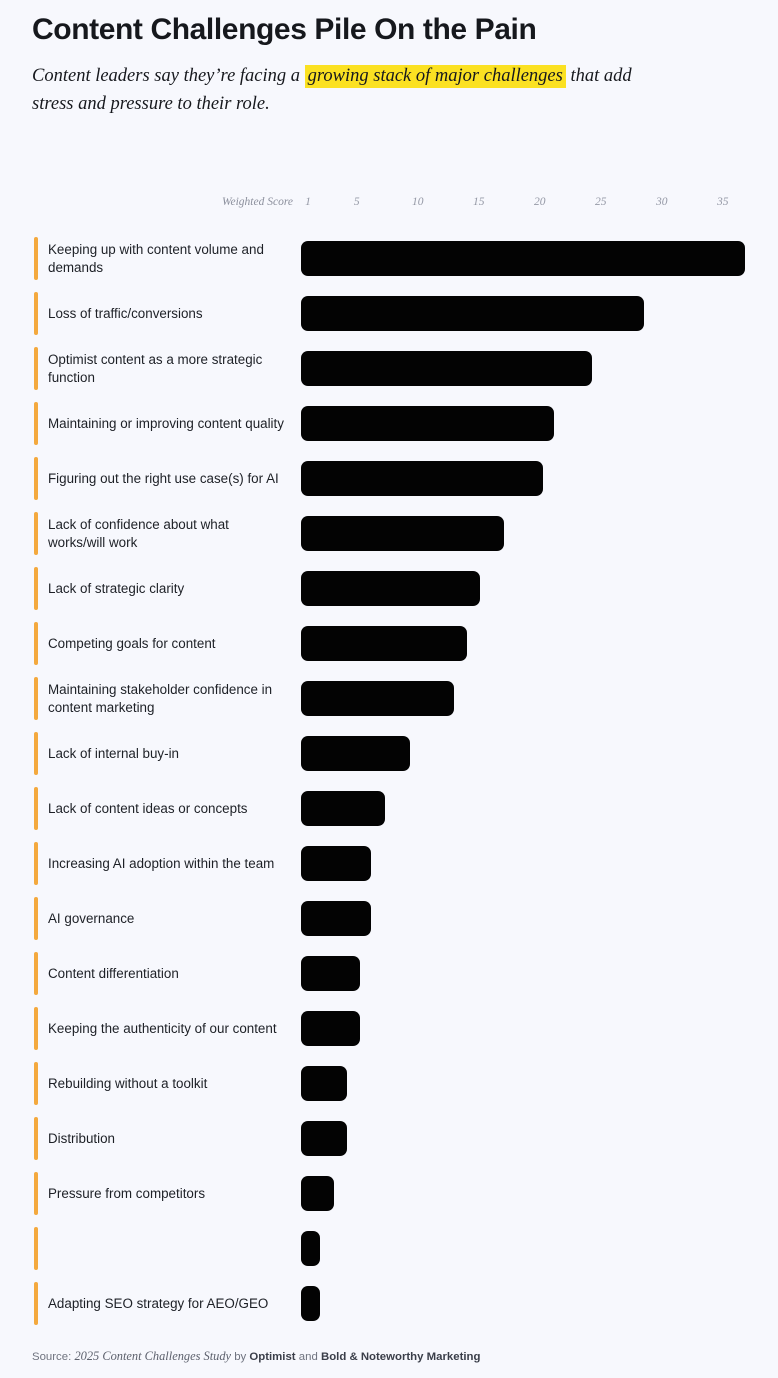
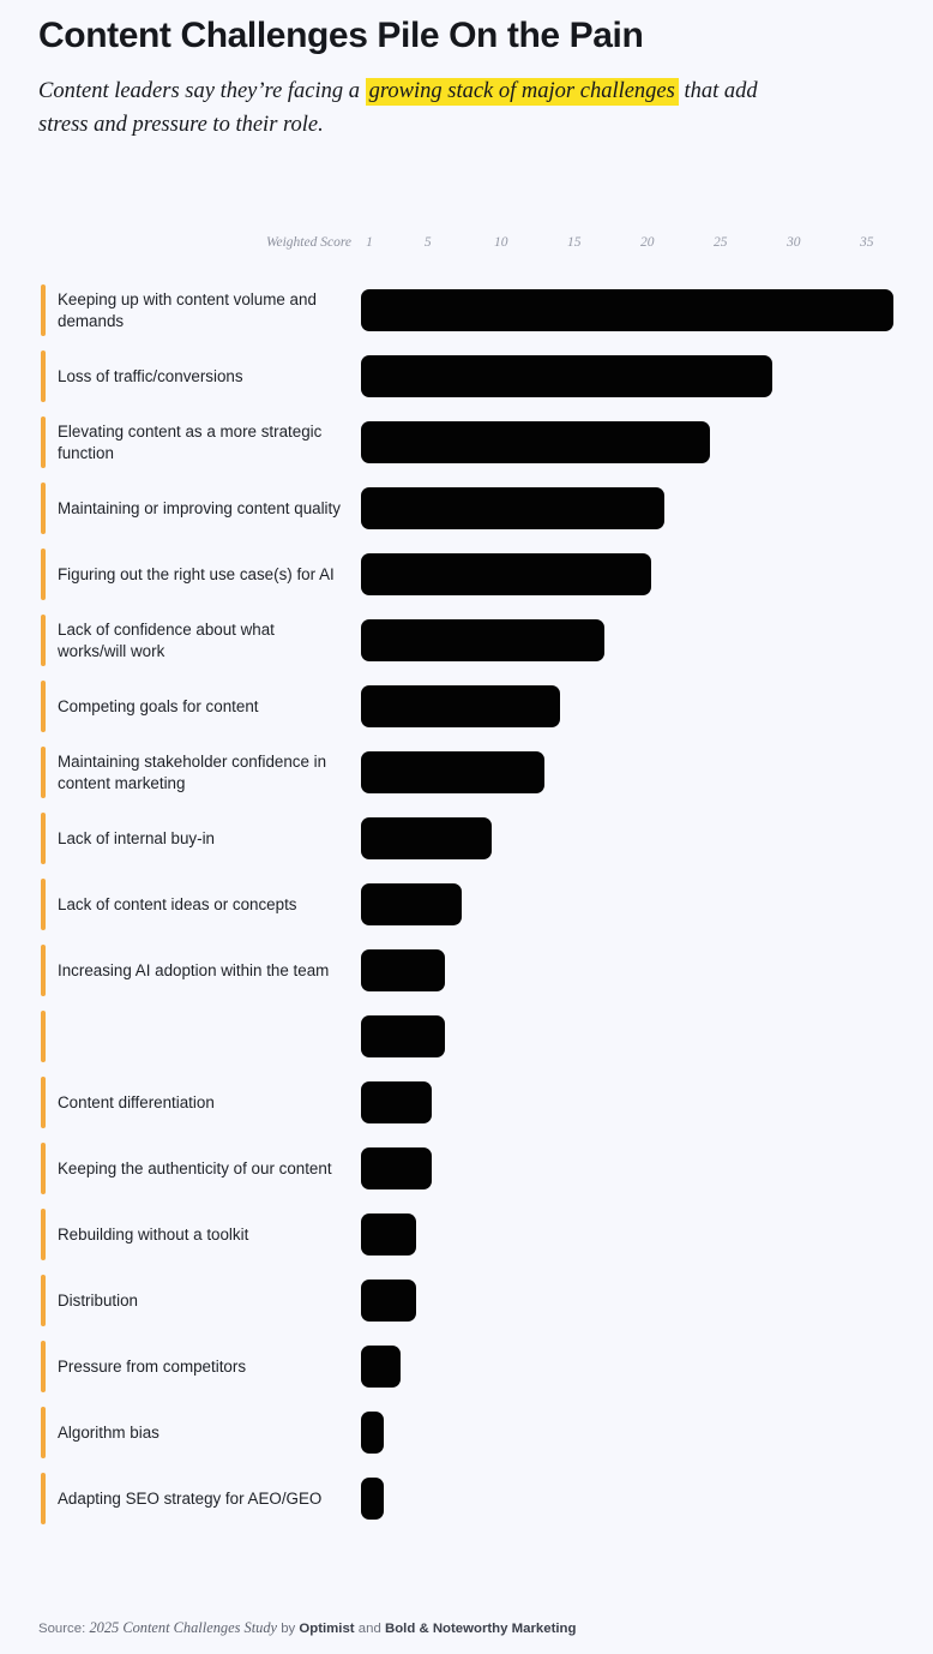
  Content Challenges Pile On the Pain
  Content leaders say they’re facing a growing stack of major challenges that add stress and pressure to their role.
  Weighted Score
  1
  5
  10
  15
  20
  25
  30
  35
  Keeping up with content volume and demands
  Loss of traffic/conversions
- Optimist content as a more strategic function
+ Elevating content as a more strategic function
  Maintaining or improving content quality
  Figuring out the right use case(s) for AI
  Lack of confidence about what works/will work
- Lack of strategic clarity
  Competing goals for content
  Maintaining stakeholder confidence in content marketing
  Lack of internal buy-in
  Lack of content ideas or concepts
  Increasing AI adoption within the team
- AI governance
  Content differentiation
  Keeping the authenticity of our content
  Rebuilding without a toolkit
  Distribution
  Pressure from competitors
+ Algorithm bias
  Adapting SEO strategy for AEO/GEO
  Source: 2025 Content Challenges Study by Optimist and Bold & Noteworthy Marketing
